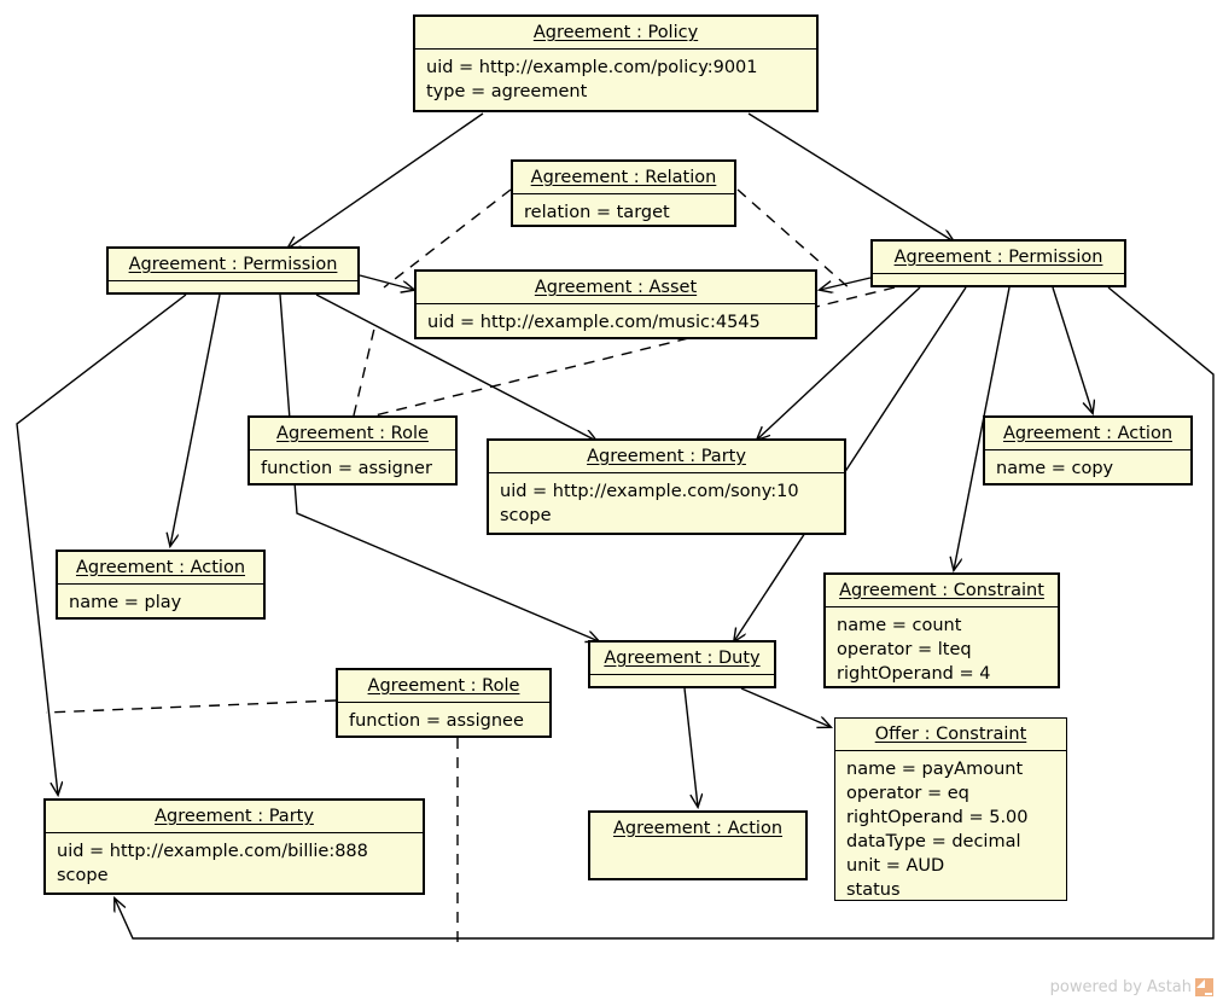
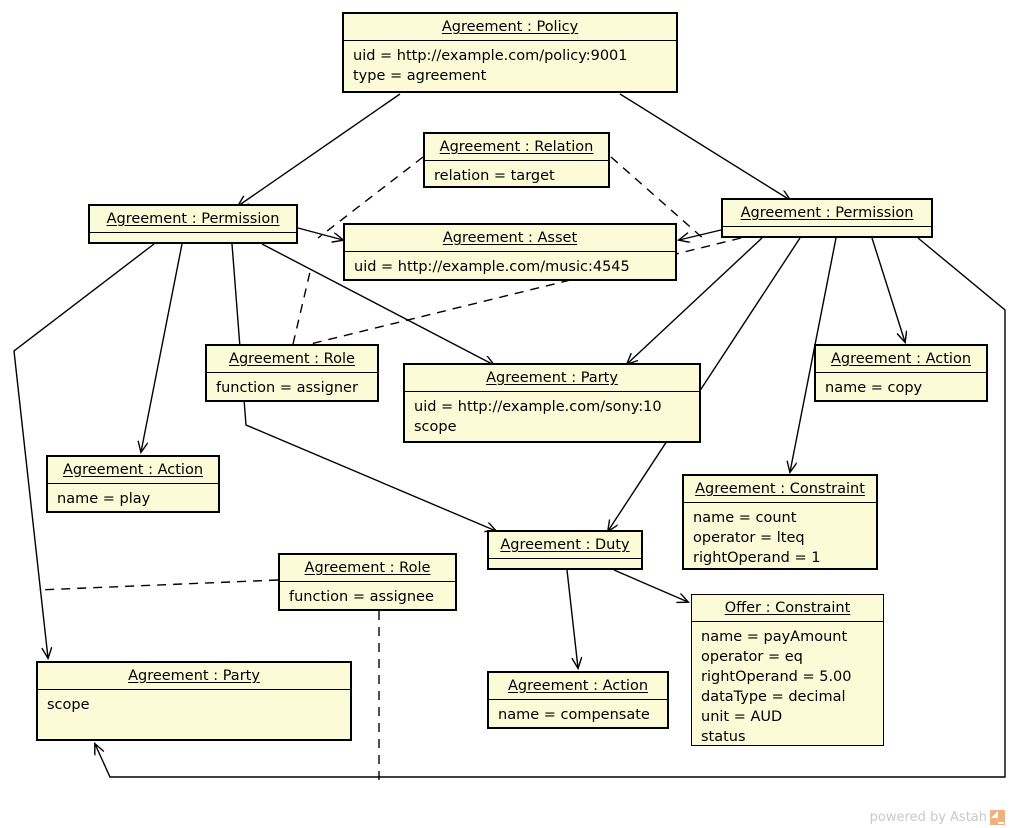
  Agreement : Policy
  uid = http://example.com/policy:9001
  type = agreement
  Agreement : Relation
  relation = target
  Agreement : Permission
  Agreement : Permission
  Agreement : Asset
  uid = http://example.com/music:4545
  Agreement : Role
  function = assigner
  Agreement : Party
  uid = http://example.com/sony:10
  scope
  Agreement : Action
  name = copy
  Agreement : Action
  name = play
  Agreement : Constraint
  name = count
  operator = lteq
- rightOperand = 4
+ rightOperand = 1
  Agreement : Duty
  Agreement : Role
  function = assignee
  Offer : Constraint
  name = payAmount
  operator = eq
  rightOperand = 5.00
  dataType = decimal
  unit = AUD
  status
  Agreement : Party
- uid = http://example.com/billie:888
  scope
  Agreement : Action
+ name = compensate
  powered by Astah
